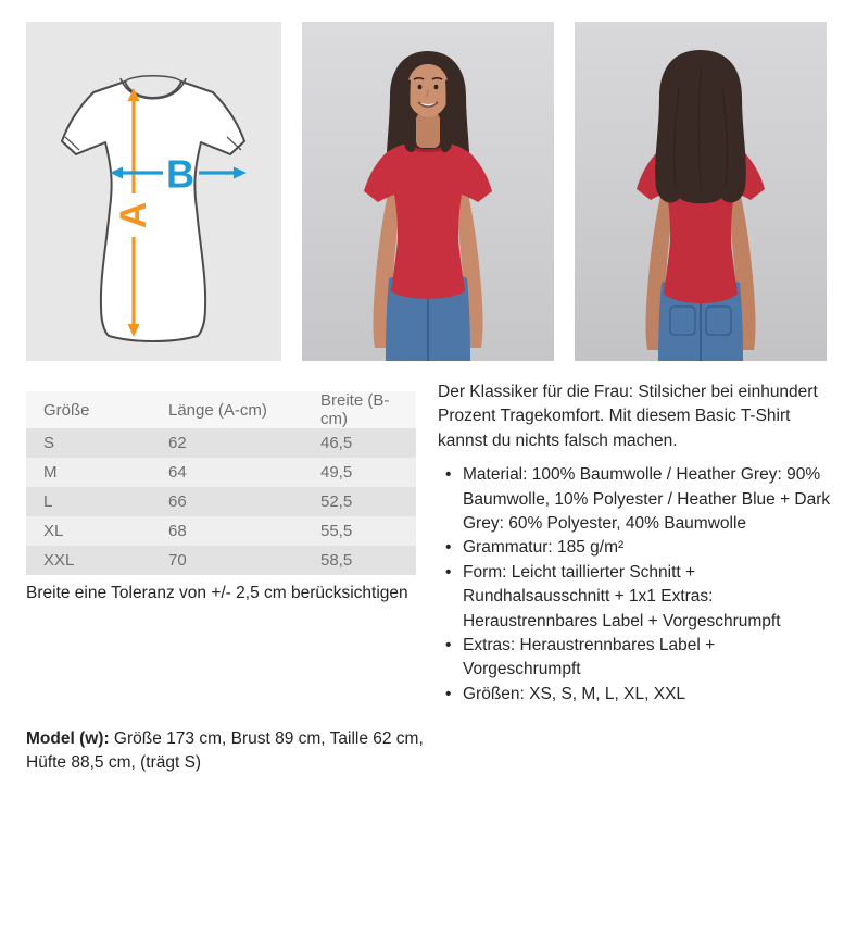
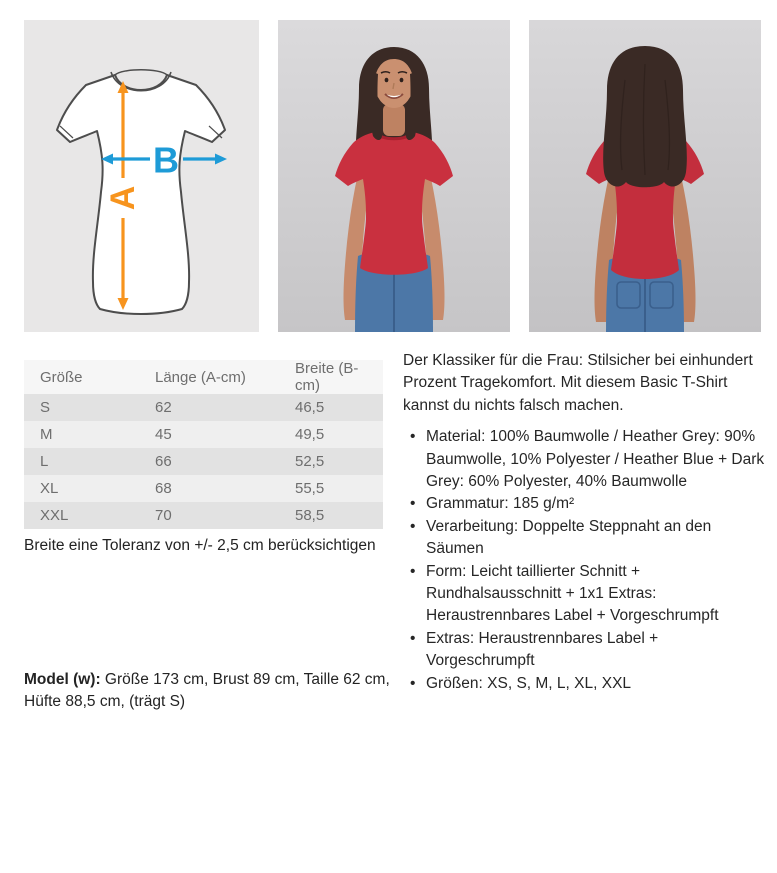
  B
  Größe	Länge (A-cm)	Breite (B-cm)
  S	62	46,5
- M	64	49,5
+ M	45	49,5
  L	66	52,5
  XL	68	55,5
  XXL	70	58,5
  Breite eine Toleranz von +/- 2,5 cm berücksichtigen
  Model (w): Größe 173 cm, Brust 89 cm, Taille 62 cm, Hüfte 88,5 cm, (trägt S)
  Der Klassiker für die Frau: Stilsicher bei einhundert Prozent Tragekomfort. Mit diesem Basic T-Shirt kannst du nichts falsch machen.
  Material: 100% Baumwolle / Heather Grey: 90% Baumwolle, 10% Polyester / Heather Blue + Dark Grey: 60% Polyester, 40% Baumwolle
  Grammatur: 185 g/m²
+ Verarbeitung: Doppelte Steppnaht an den Säumen
  Form: Leicht taillierter Schnitt + Rundhalsausschnitt + 1x1 Extras: Heraustrennbares Label + Vorgeschrumpft
  Extras: Heraustrennbares Label + Vorgeschrumpft
  Größen: XS, S, M, L, XL, XXL
